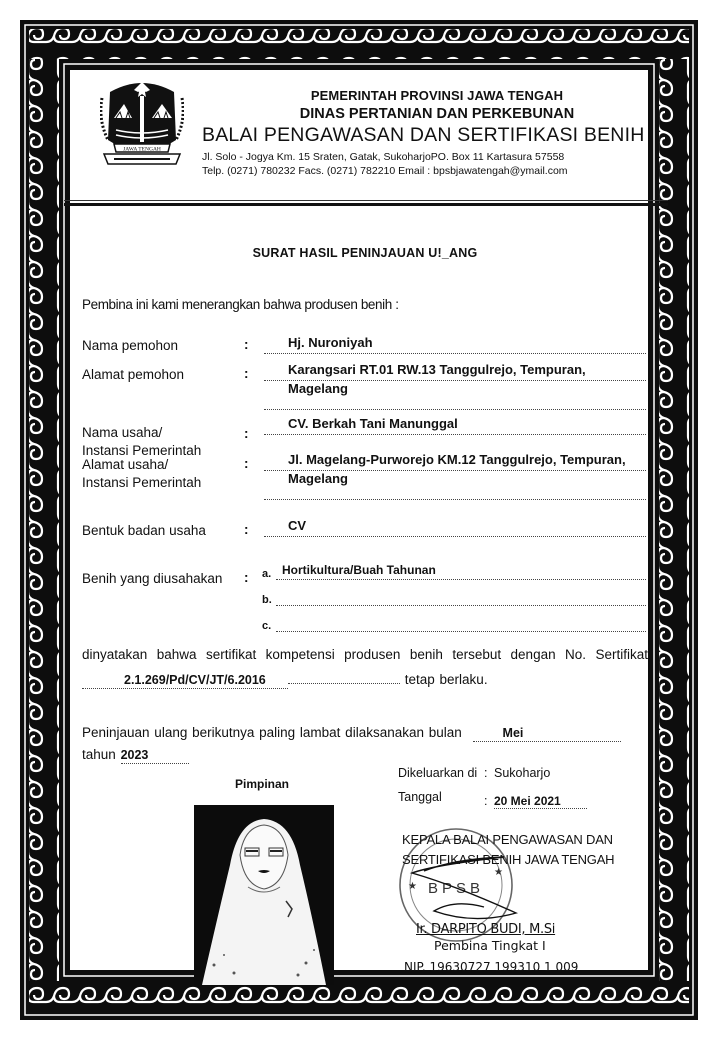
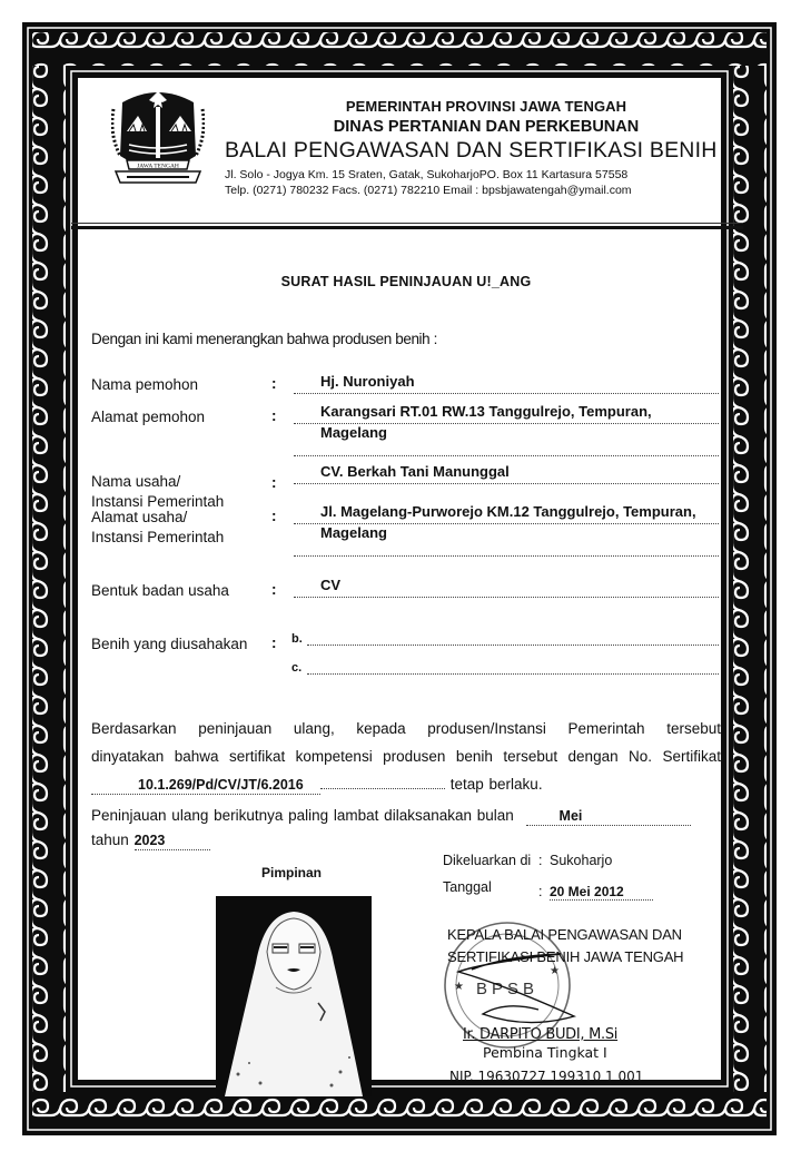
  PEMERINTAH PROVINSI JAWA TENGAH
  DINAS PERTANIAN DAN PERKEBUNAN
  BALAI PENGAWASAN DAN SERTIFIKASI BENIH
  Jl. Solo - Jogya Km. 15 Sraten, Gatak, SukoharjoPO. Box 11 Kartasura 57558
  Telp. (0271) 780232 Facs. (0271) 782210 Email : bpsbjawatengah@ymail.com
  SURAT HASIL PENINJAUAN U!_ANG
- Pembina ini kami menerangkan bahwa produsen benih :
+ Dengan ini kami menerangkan bahwa produsen benih :
  Nama pemohon
  :
  Hj. Nuroniyah
  Alamat pemohon
  :
  Karangsari RT.01 RW.13 Tanggulrejo, Tempuran,
  Magelang
  Nama usaha/
  Instansi Pemerintah
  :
  CV. Berkah Tani Manunggal
  Alamat usaha/
  Instansi Pemerintah
  :
  Jl. Magelang-Purworejo KM.12 Tanggulrejo, Tempuran,
  Magelang
  Bentuk badan usaha
  :
  CV
  Benih yang diusahakan
  :
- a.
- Hortikultura/Buah Tahunan
  b.
  c.
+ Berdasarkan peninjauan ulang, kepada produsen/Instansi Pemerintah tersebut
  dinyatakan bahwa sertifikat kompetensi produsen benih tersebut dengan No. Sertifikat
- 2.1.269/Pd/CV/JT/6.2016 tetap berlaku.
+ 10.1.269/Pd/CV/JT/6.2016 tetap berlaku.
  Peninjauan ulang berikutnya paling lambat dilaksanakan bulan Mei
  tahun 2023
  Pimpinan
  Dikeluarkan di
  :
  Sukoharjo
  Tanggal
  :
- 20 Mei 2021
+ 20 Mei 2012
  BPSB
  ★
  ★
  KEPALA BALAI PENGAWASAN DAN
  SERTIFIKASI BENIH JAWA TENGAH
  Ir. DARPITO BUDI, M.Si
  Pembina Tingkat I
- NIP. 19630727 199310 1 009
+ NIP. 19630727 199310 1 001
